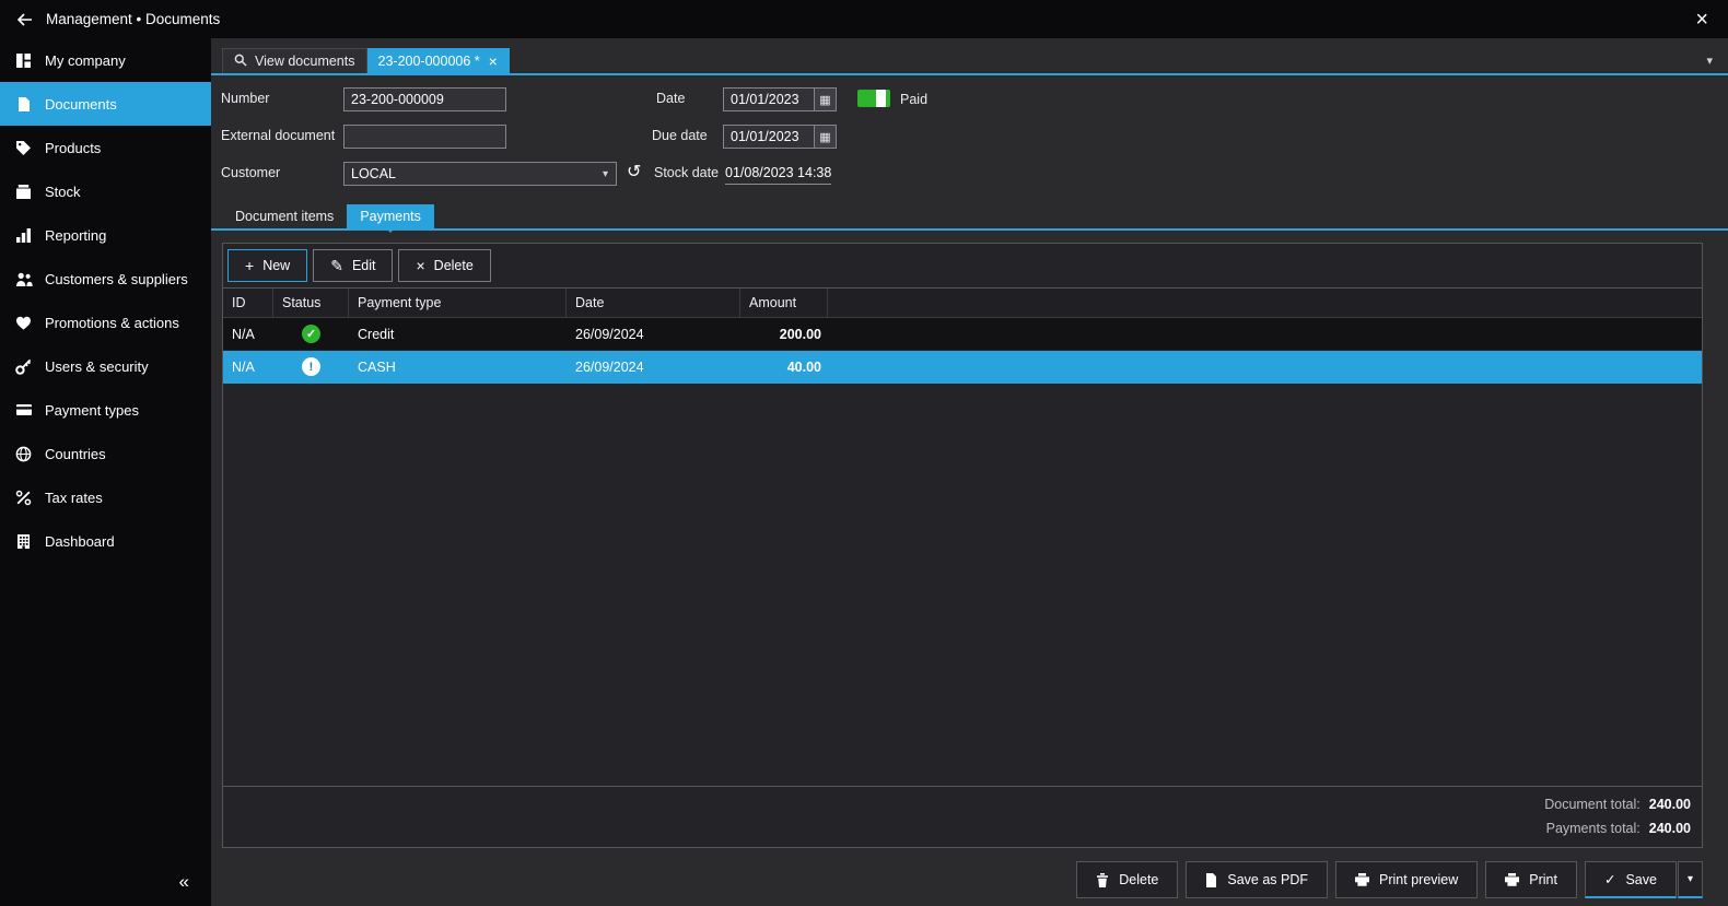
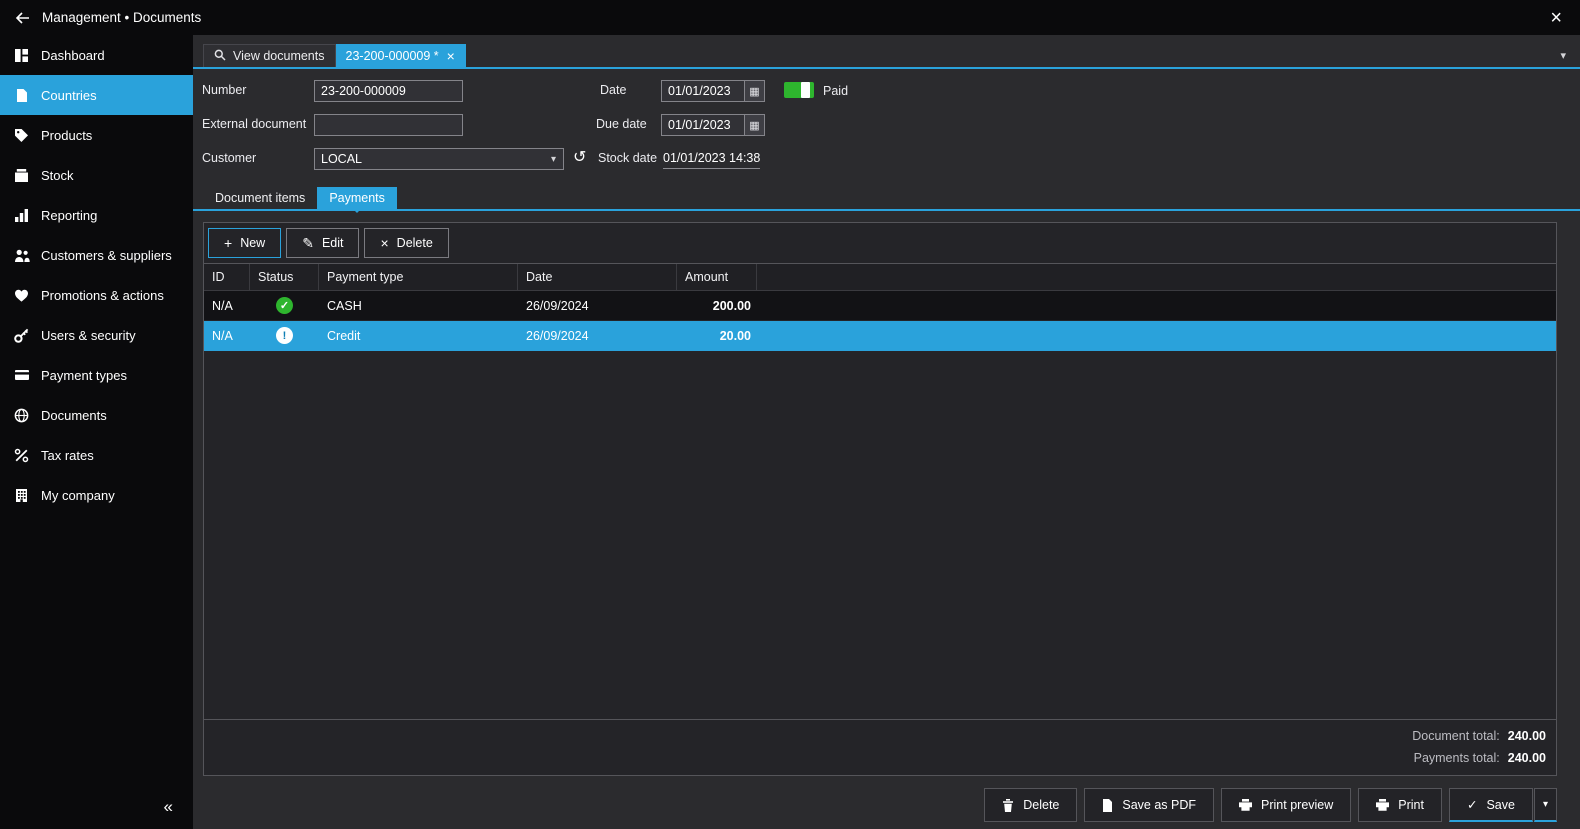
  Management • Documents
  ×
- My company
+ Dashboard
- Documents
+ Countries
  Products
  Stock
  Reporting
  Customers & suppliers
  Promotions & actions
  Users & security
  Payment types
- Countries
+ Documents
  Tax rates
- Dashboard
+ My company
  «
  View documents
- 23-200-000006 *
+ 23-200-000009 *
  ×
  ▾
  Number
  23-200-000009
  Date
  01/01/2023
  ▦
  Paid
  External document
  Due date
  01/01/2023
  ▦
  Customer
  LOCAL
  ▾
  ↺
  Stock date
- 01/08/2023 14:38
+ 01/01/2023 14:38
  Document items
  Payments
  +
  New
  ✎
  Edit
  ×
  Delete
  ID
  Status
  Payment type
  Date
  Amount
  N/A
  ✓
- Credit
+ CASH
  26/09/2024
  200.00
  N/A
  !
- CASH
+ Credit
  26/09/2024
- 40.00
+ 20.00
  Document total:
  240.00
  Payments total:
  240.00
  Delete
  Save as PDF
  Print preview
  Print
  ✓
  Save
  ▾
